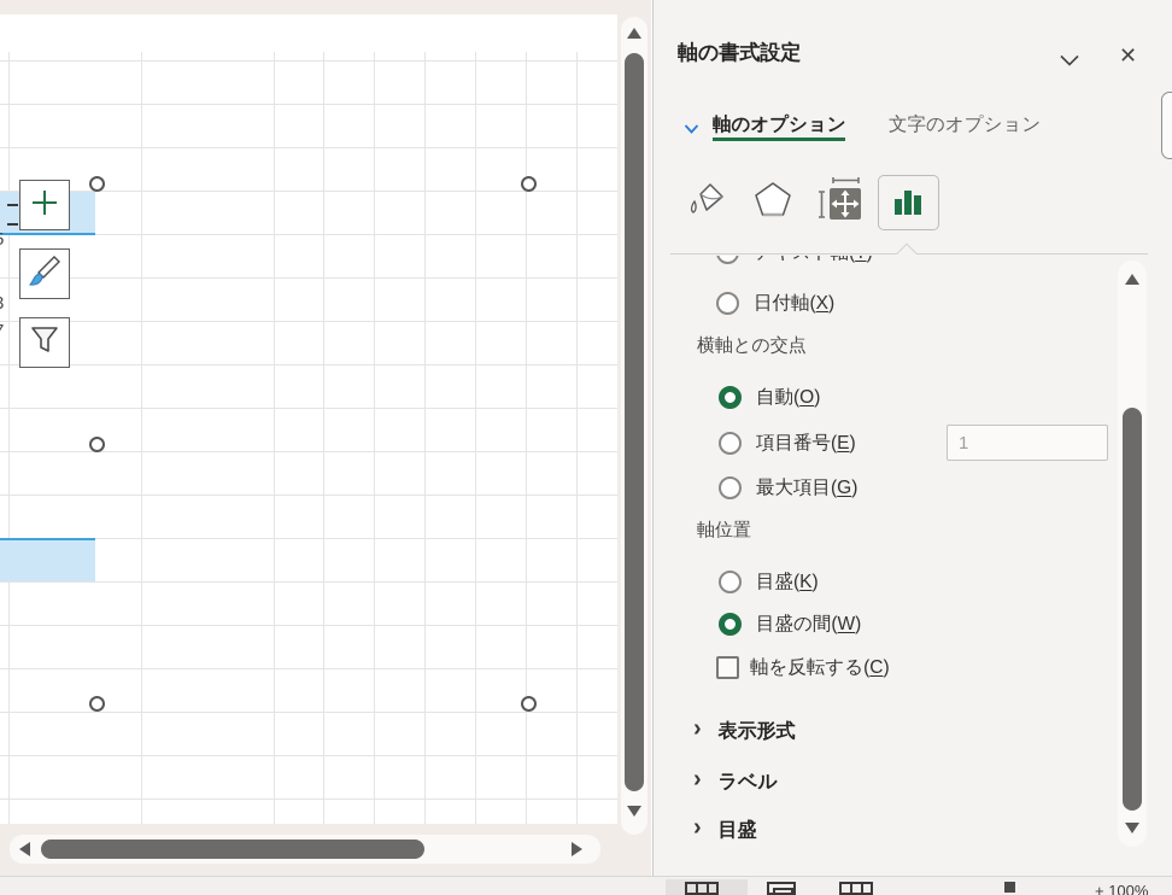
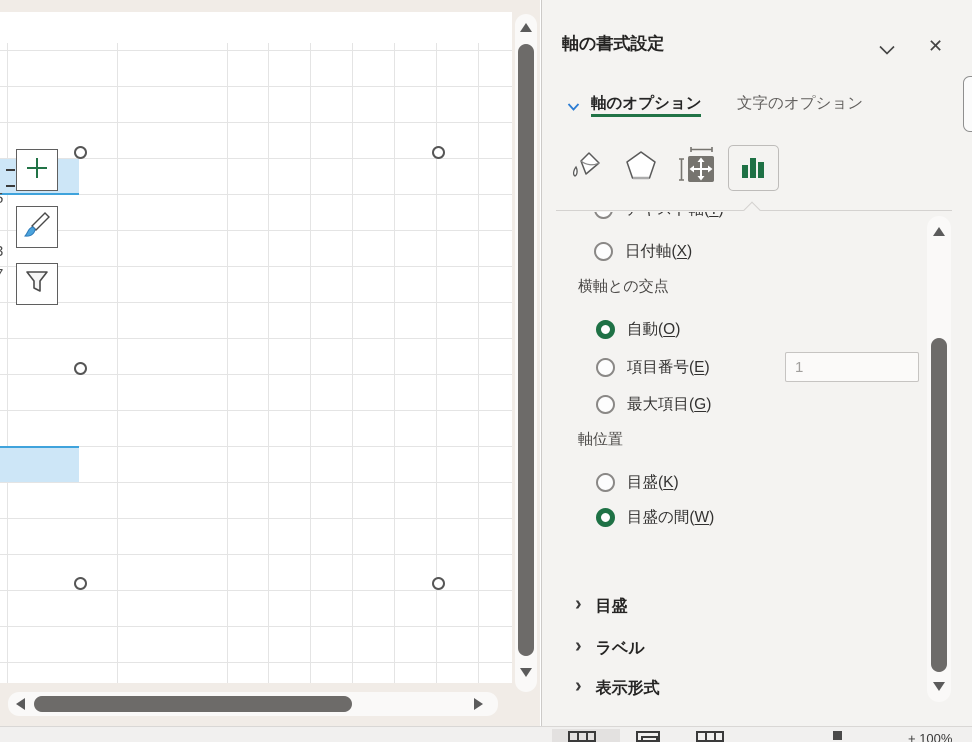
  軸の書式設定
  ✕
  軸のオプション
  文字のオプション
  日付軸(X)
  横軸との交点
  自動(O)
  項目番号(E)
  最大項目(G)
  軸位置
  目盛(K)
  目盛の間(W)
- 軸を反転する(C)
  ›
- 表示形式
+ 目盛
  ›
  ラベル
  ›
- 目盛
+ 表示形式
  1
  + 100%
